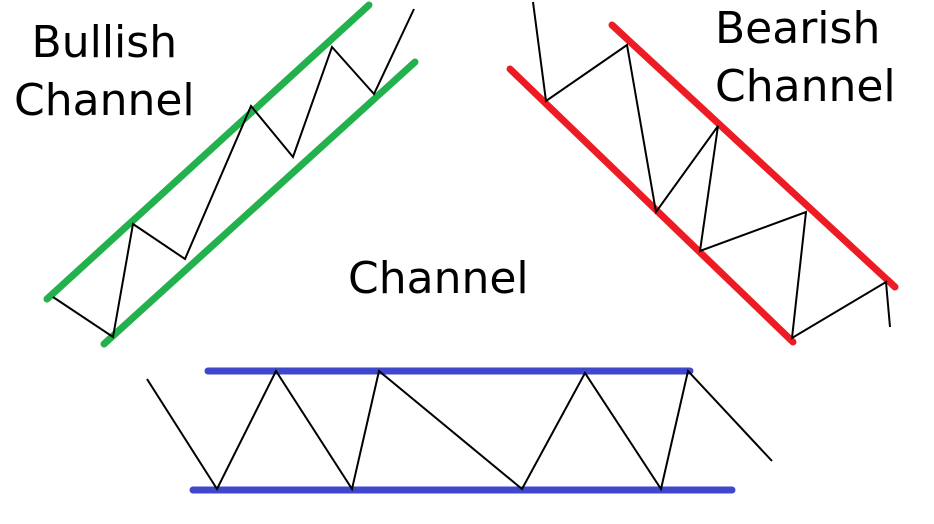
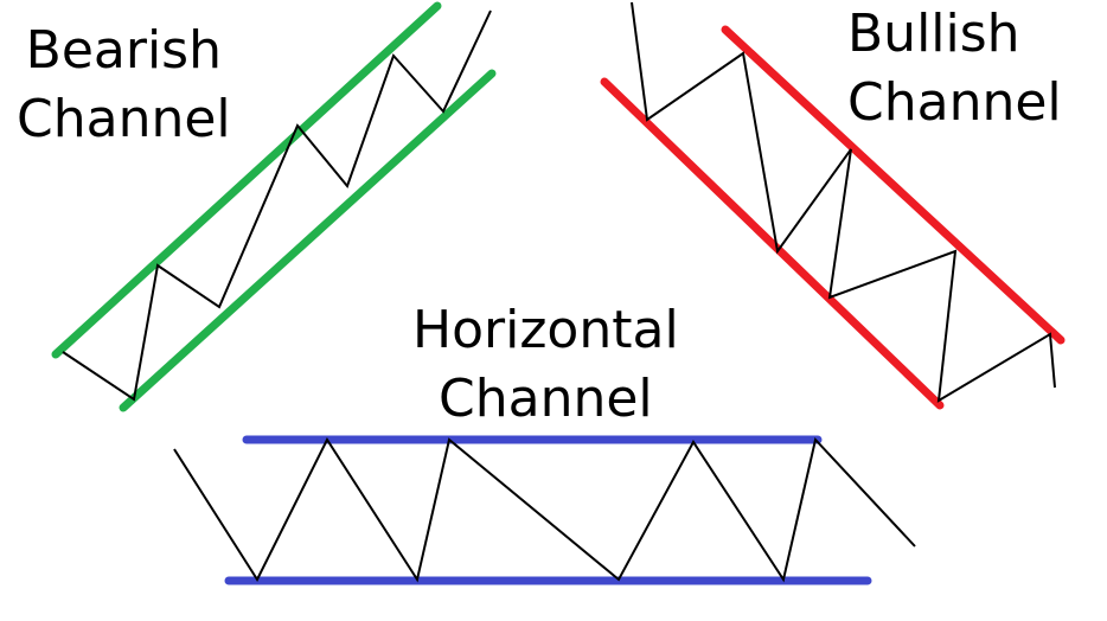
- Bullish
+ Bearish
  Channel
- Bearish
+ Bullish
  Channel
+ Horizontal
  Channel
